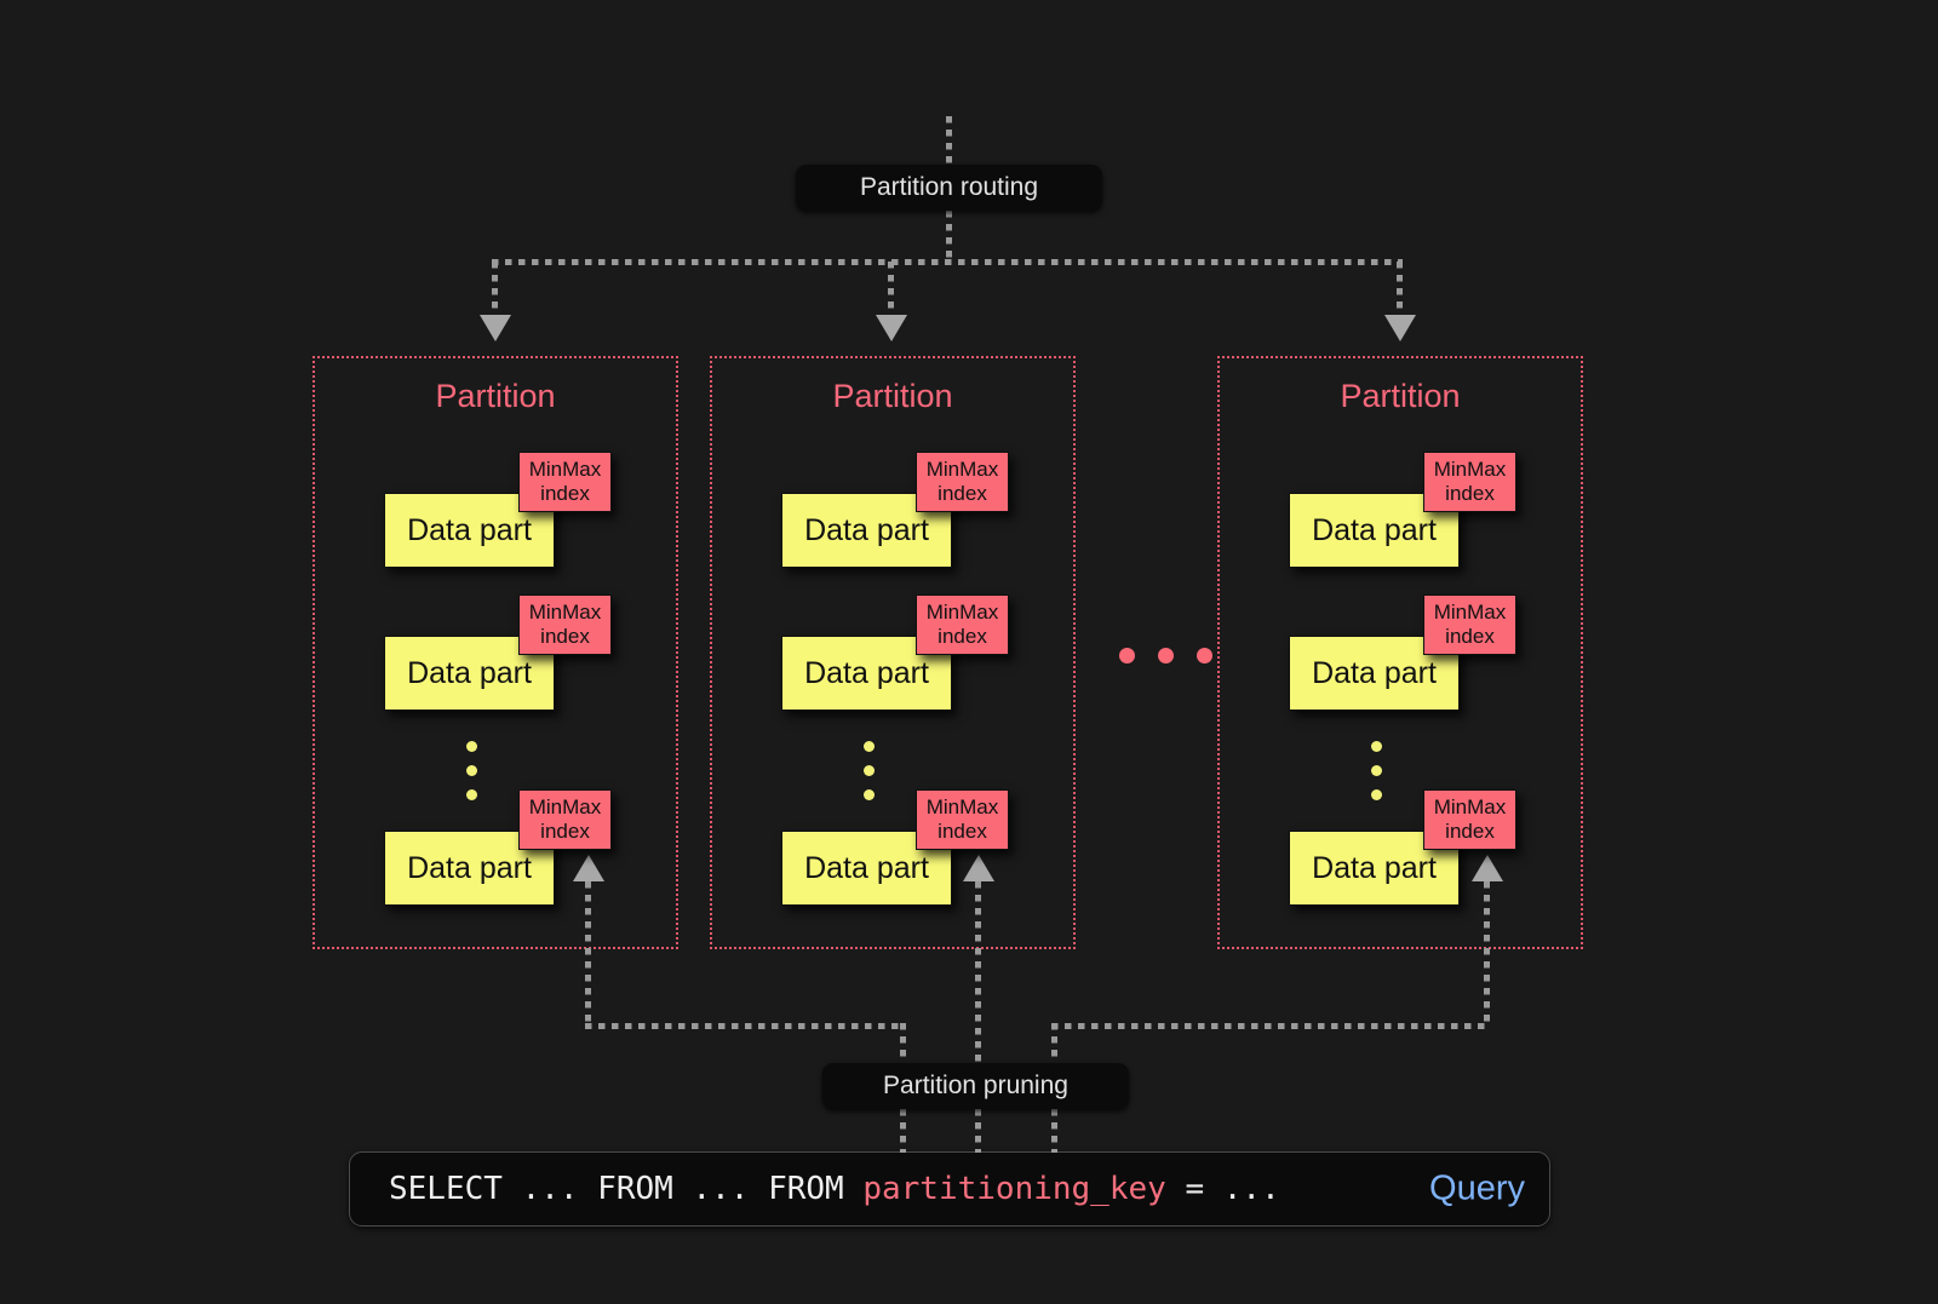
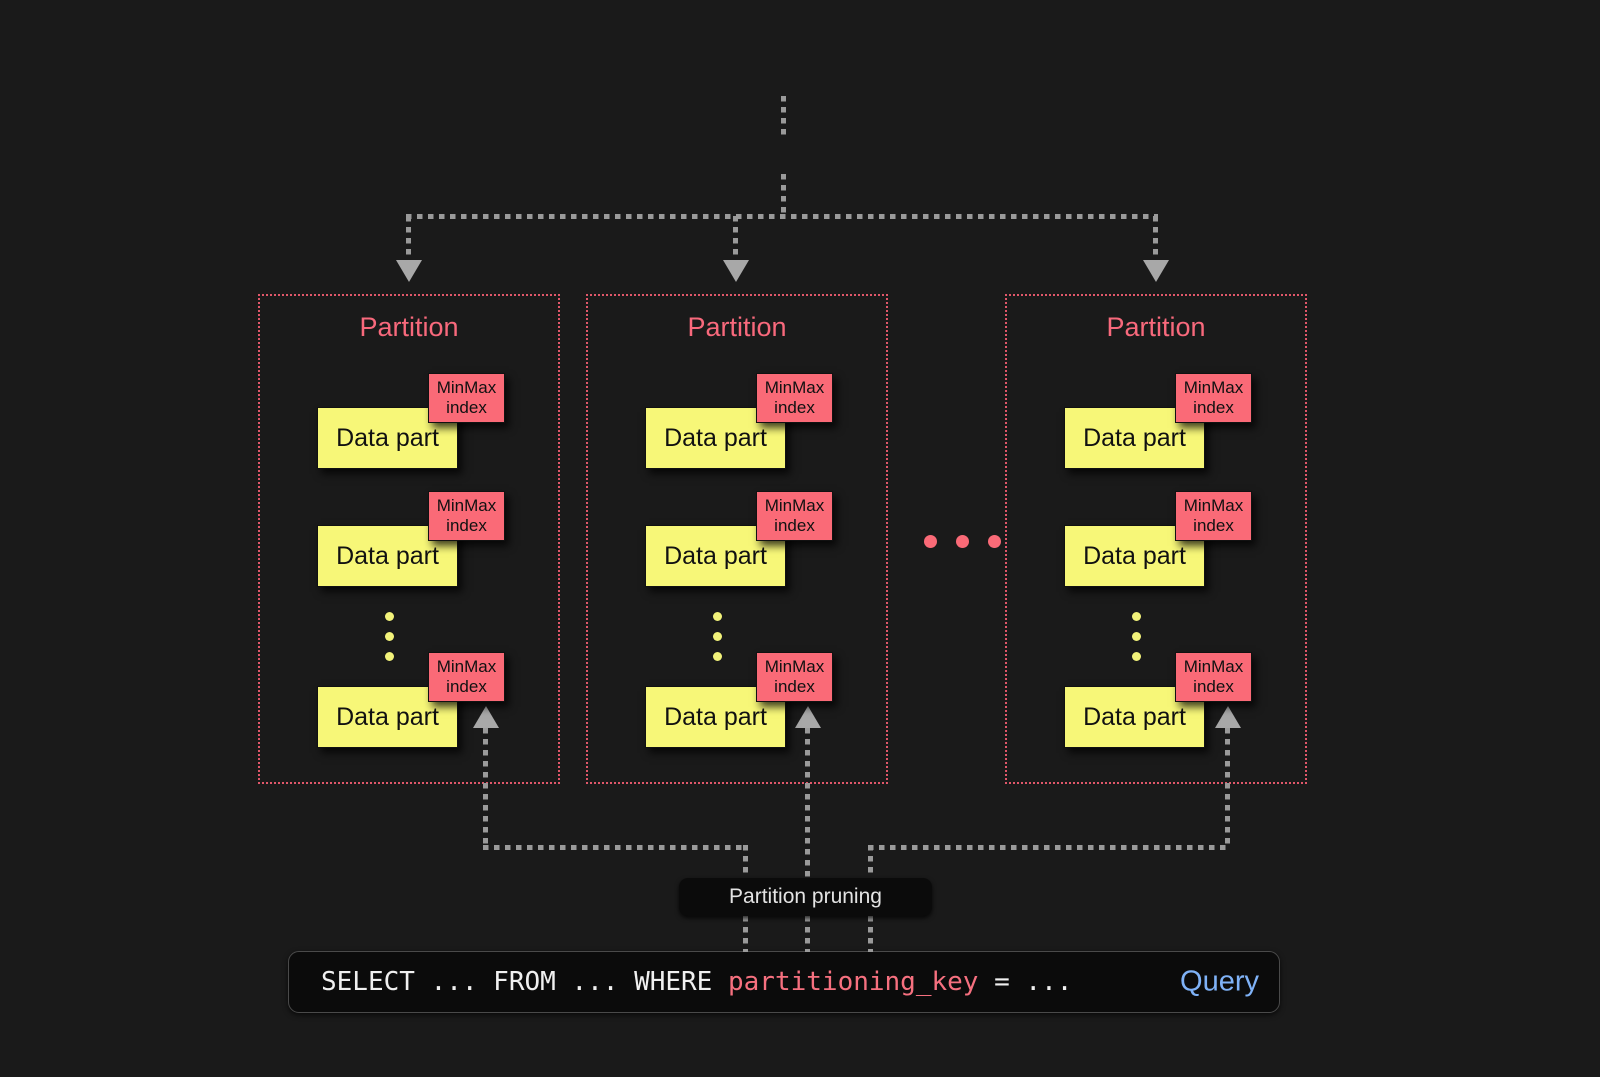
- Partition routing
  Partition
  MinMax
  index
  Data part
  MinMax
  index
  Data part
  MinMax
  index
  Data part
  Partition
  MinMax
  index
  Data part
  MinMax
  index
  Data part
  MinMax
  index
  Data part
  Partition
  MinMax
  index
  Data part
  MinMax
  index
  Data part
  MinMax
  index
  Data part
  Partition pruning
- SELECT ... FROM ... FROM partitioning_key = ...
+ SELECT ... FROM ... WHERE partitioning_key = ...
  Query
